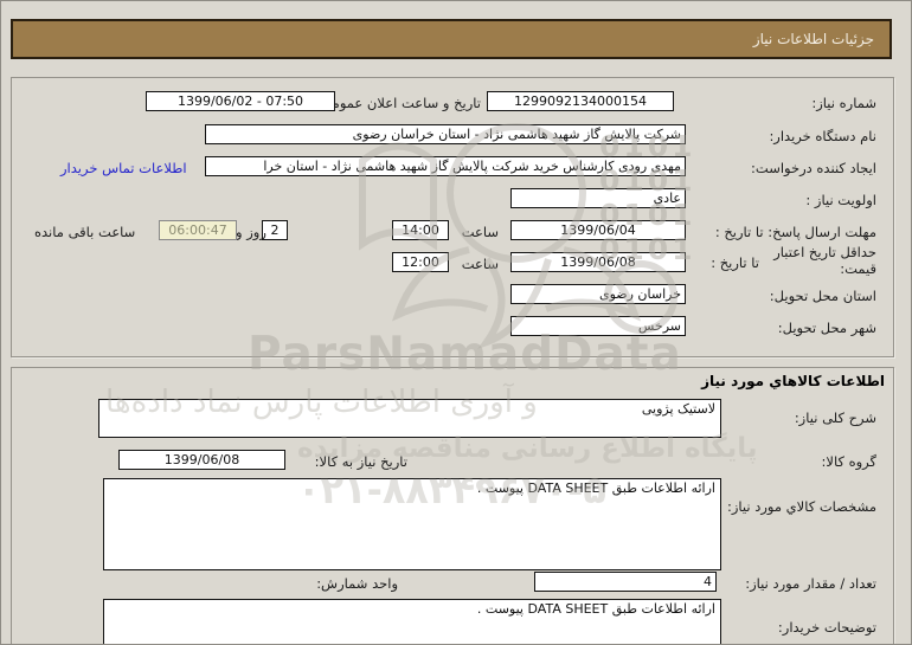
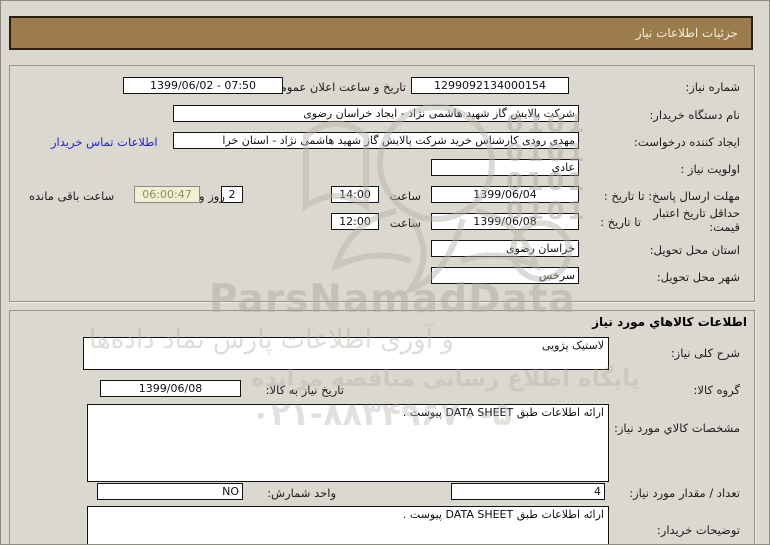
  جزئیات اطلاعات نیاز
  شماره نیاز:
  1299092134000154
  تاریخ و ساعت اعلان عموم
  1399/06/02 - 07:50
  نام دستگاه خریدار:
- شرکت پالایش گاز شهید هاشمی نژاد - استان خراسان رضوی
+ شرکت پالایش گاز شهید هاشمی نژاد - ایجاد خراسان رضوی
  ایجاد کننده درخواست:
  مهدی رودی کارشناس خرید شرکت پالایش گاز شهید هاشمی نژاد - استان خرا
  اطلاعات تماس خریدار
  اولویت نیاز :
  عادي
  مهلت ارسال پاسخ: تا تاریخ :
  1399/06/04
  ساعت
  14:00
  2
  روز و
  06:00:47
  ساعت باقی مانده
  حداقل تاریخ اعتبار
  قیمت:
  تا تاریخ :
  1399/06/08
  ساعت
  12:00
  استان محل تحویل:
  خراسان رضوی
  شهر محل تحویل:
  سرخس
  اطلاعات کالاهاي مورد نیاز
  شرح کلی نیاز:
  لاستیک پژویی
  گروه کالا:
  تاریخ نیاز به کالا:
  1399/06/08
  مشخصات کالاي مورد نیاز:
  ارائه اطلاعات طبق DATA SHEET پیوست .
  تعداد / مقدار مورد نیاز:
  4
  واحد شمارش:
+ NO
  توضیحات خریدار:
  ارائه اطلاعات طبق DATA SHEET پیوست .
  0101
  0101
  0101
  0101
  ParsNamadData
  و آوری اطلاعات پارس نماد داده‌ها
  گاه اطلاع رسانی مناقصه مزایده
  ۰۲۱-۸۸۳۴۹۶۷۰-۵
